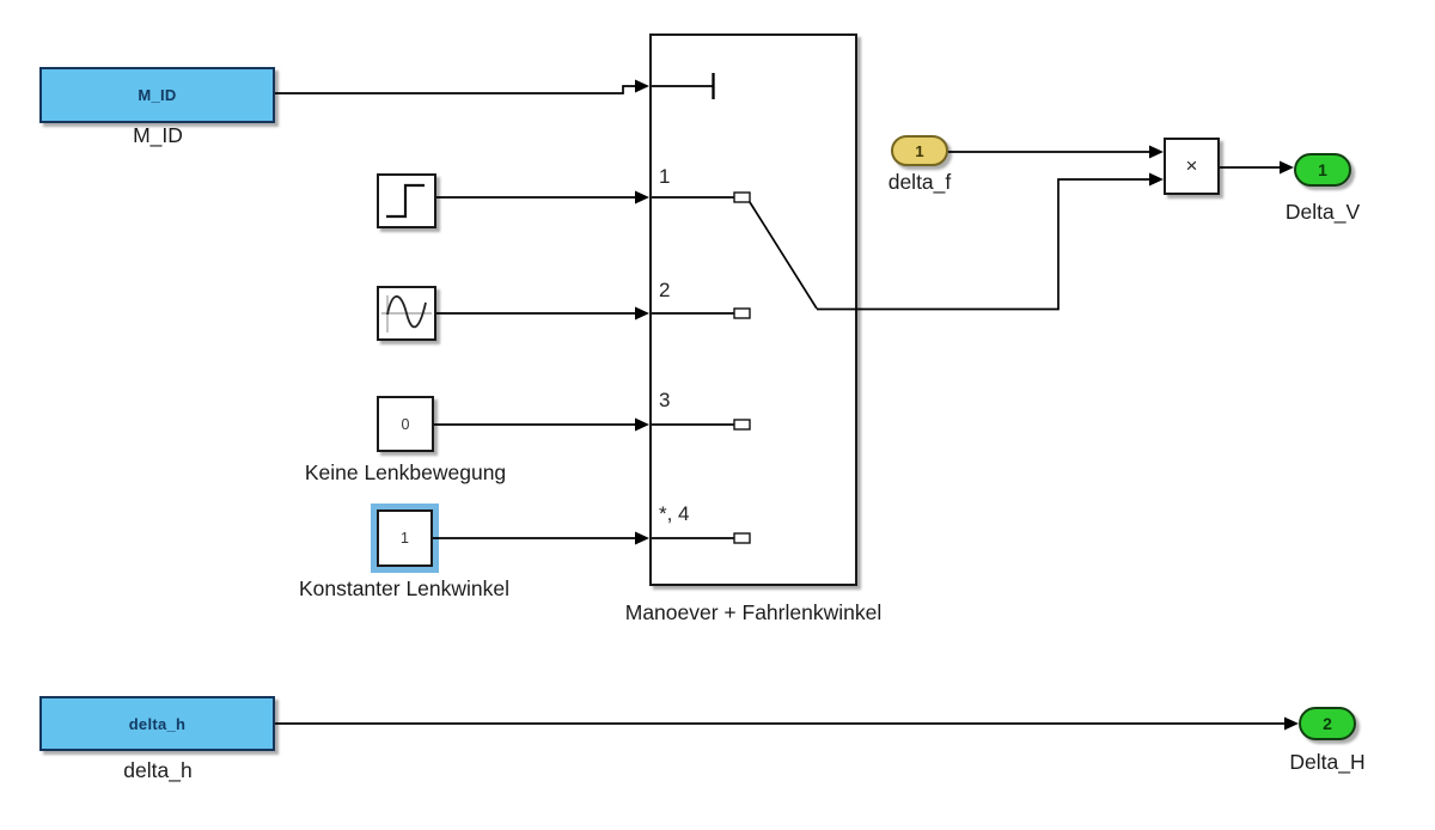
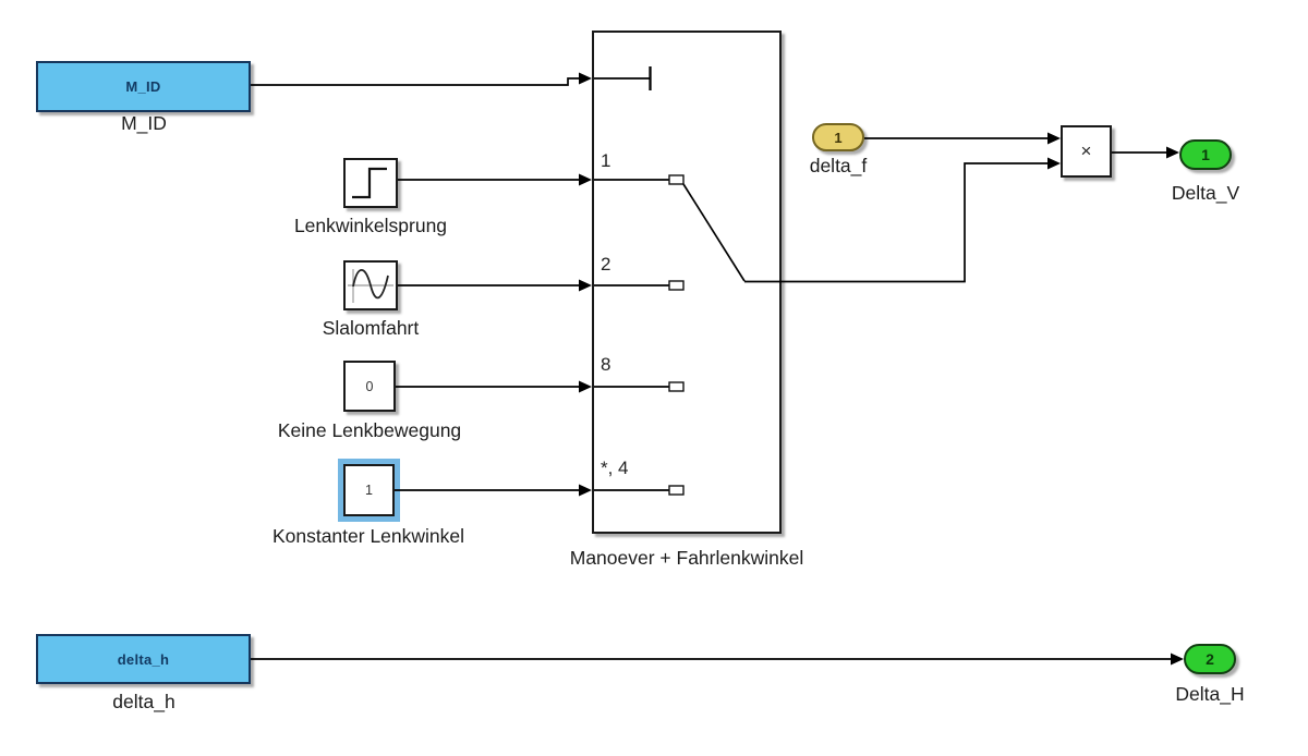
  M_ID
  M_ID
+ Lenkwinkelsprung
+ Slalomfahrt
  0
  Keine Lenkbewegung
  1
  Konstanter Lenkwinkel
  1
  2
- 3
+ 8
  *, 4
  Manoever + Fahrlenkwinkel
  1
  delta_f
  ×
  1
  Delta_V
  delta_h
  delta_h
  2
  Delta_H
